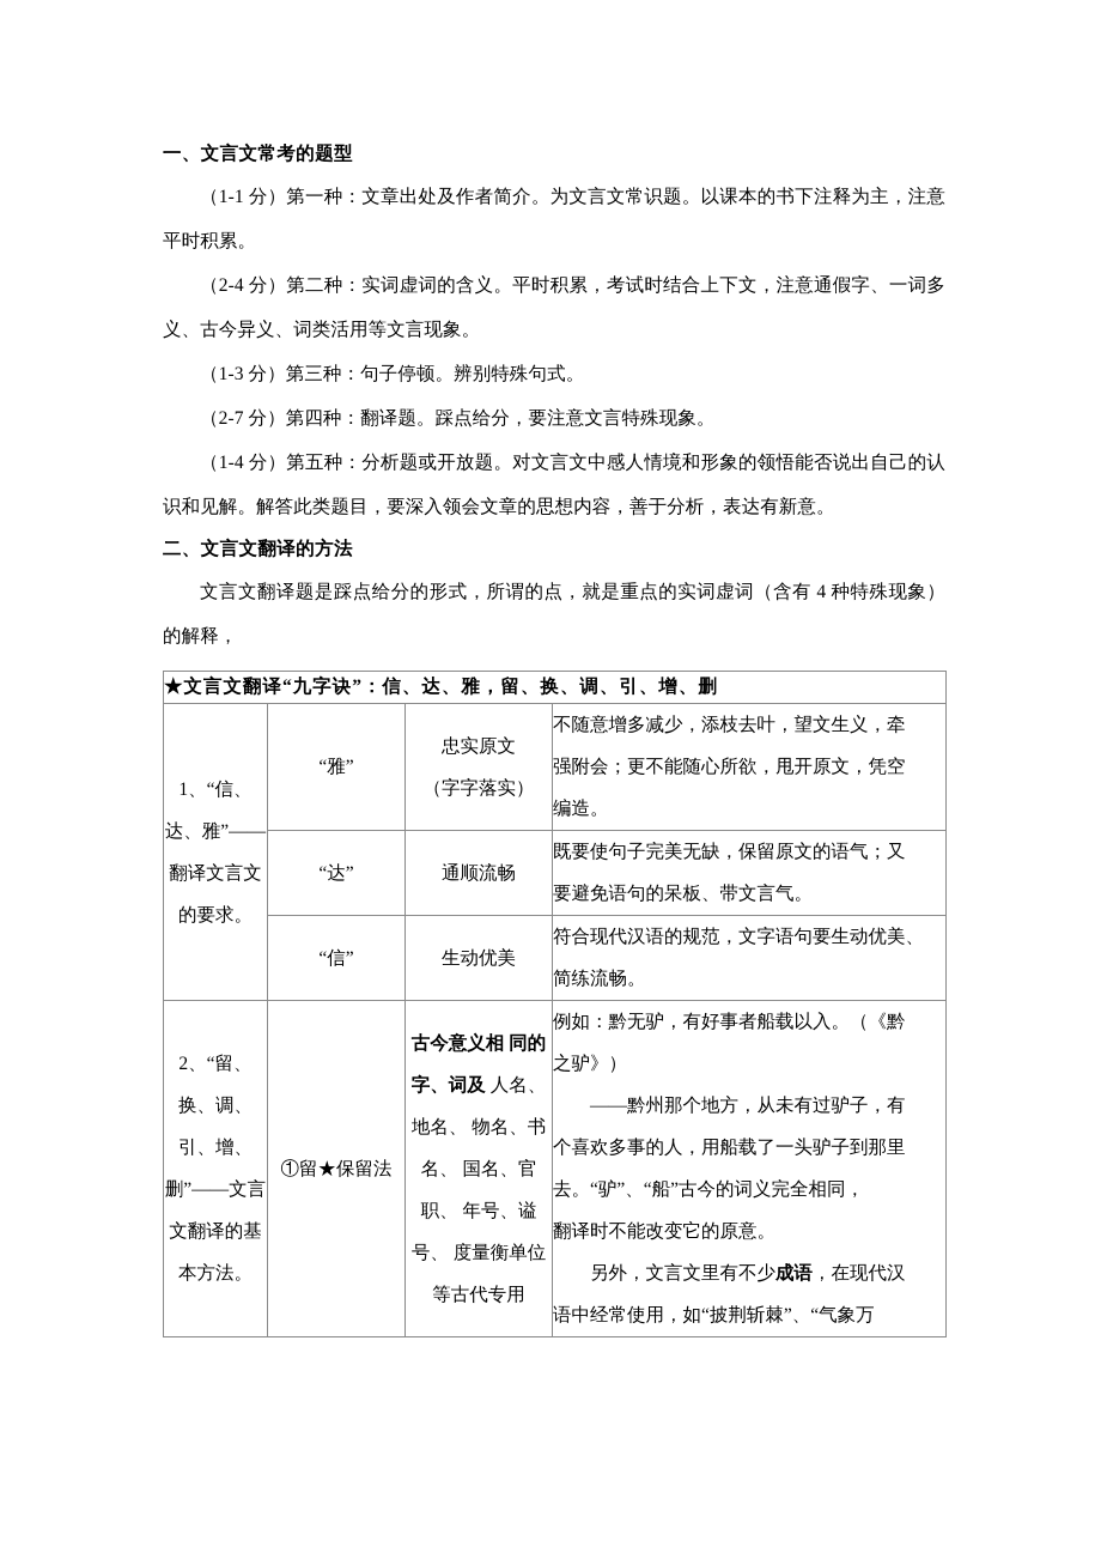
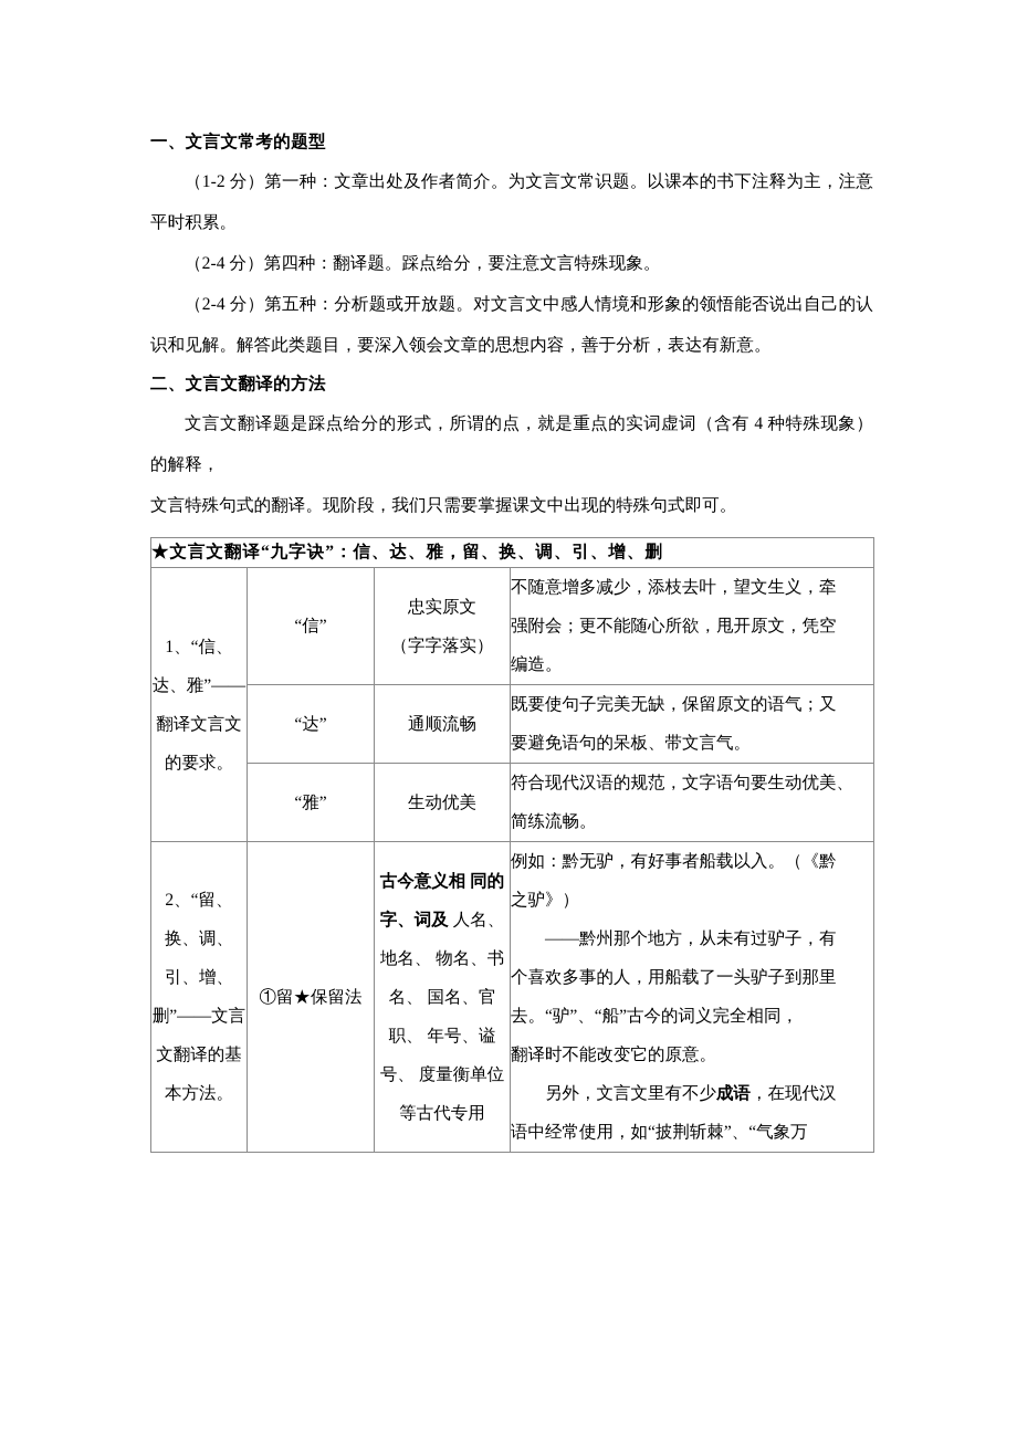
  一、文言文常考的题型
- （1-1 分）第一种：文章出处及作者简介。为文言文常识题。以课本的书下注释为主，注意平时积累。
+ （1-2 分）第一种：文章出处及作者简介。为文言文常识题。以课本的书下注释为主，注意平时积累。
- （2-4 分）第二种：实词虚词的含义。平时积累，考试时结合上下文，注意通假字、一词多义、古今异义、词类活用等文言现象。
- （1-3 分）第三种：句子停顿。辨别特殊句式。
- （2-7 分）第四种：翻译题。踩点给分，要注意文言特殊现象。
+ （2-4 分）第四种：翻译题。踩点给分，要注意文言特殊现象。
- （1-4 分）第五种：分析题或开放题。对文言文中感人情境和形象的领悟能否说出自己的认识和见解。解答此类题目，要深入领会文章的思想内容，善于分析，表达有新意。
+ （2-4 分）第五种：分析题或开放题。对文言文中感人情境和形象的领悟能否说出自己的认识和见解。解答此类题目，要深入领会文章的思想内容，善于分析，表达有新意。
  二、文言文翻译的方法
  文言文翻译题是踩点给分的形式，所谓的点，就是重点的实词虚词（含有 4 种特殊现象）的解释，
+ 文言特殊句式的翻译。现阶段，我们只需要掌握课文中出现的特殊句式即可。
  ★文言文翻译“九字诀”：信、达、雅，留、换、调、引、增、删
- 1、“信、达、雅”——翻译文言文的要求。	“雅”	忠实原文 （字字落实）	不随意增多减少，添枝去叶，望文生义，牵 强附会；更不能随心所欲，甩开原文，凭空 编造。
+ 1、“信、达、雅”——翻译文言文的要求。	“信”	忠实原文 （字字落实）	不随意增多减少，添枝去叶，望文生义，牵 强附会；更不能随心所欲，甩开原文，凭空 编造。
  “达”	通顺流畅	既要使句子完美无缺，保留原文的语气；又 要避免语句的呆板、带文言气。
- “信”	生动优美	符合现代汉语的规范，文字语句要生动优美、 简练流畅。
+ “雅”	生动优美	符合现代汉语的规范，文字语句要生动优美、 简练流畅。
  2、“留、换、调、引、增、删”——文言文翻译的基本方法。	①留★保留法	古今意义相 同的字、词及 人名、地名、 物名、书名、 国名、官职、 年号、谥号、 度量衡单位 等古代专用	例如：黔无驴，有好事者船载以入。（《黔 之驴》） ——黔州那个地方，从未有过驴子，有 个喜欢多事的人，用船载了一头驴子到那里 去。“驴”、“船”古今的词义完全相同， 翻译时不能改变它的原意。 另外，文言文里有不少成语，在现代汉 语中经常使用，如“披荆斩棘”、“气象万
